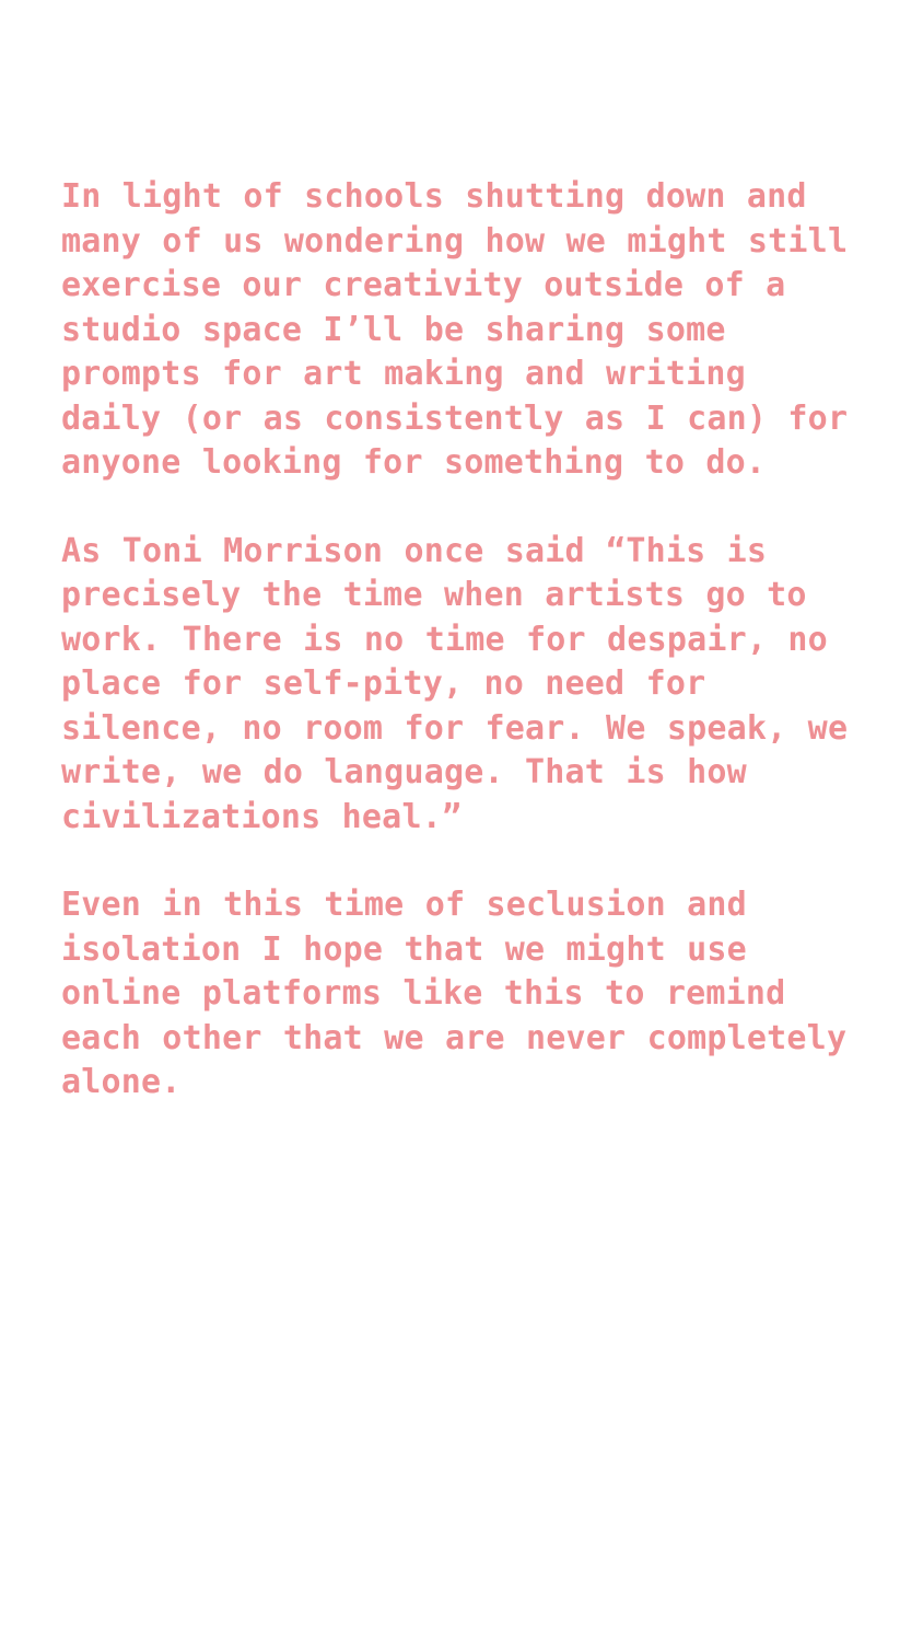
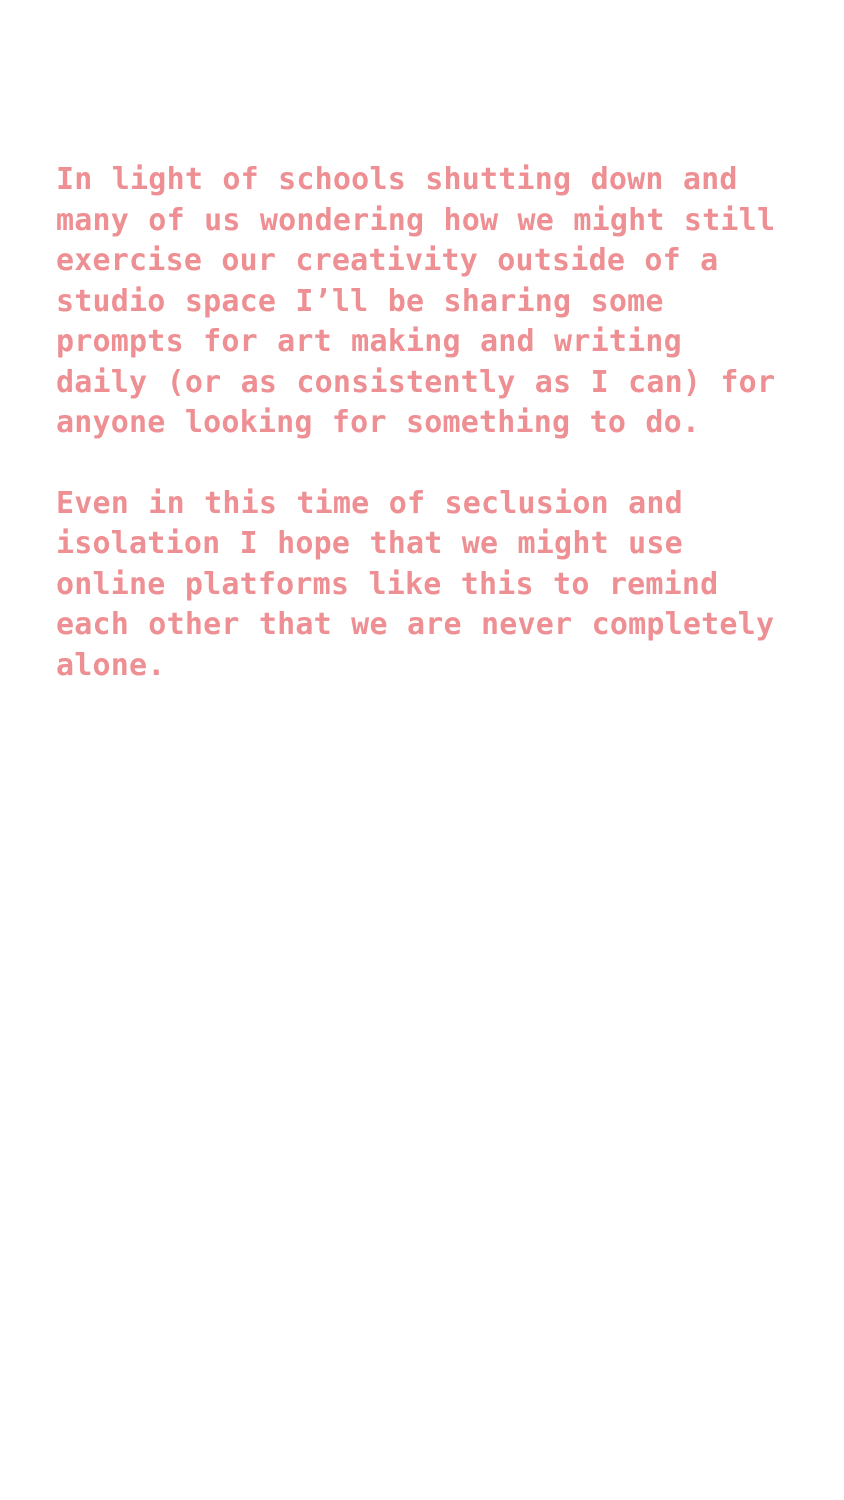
  In light of schools shutting down and many of us wondering how we might still exercise our creativity outside of a studio space I’ll be sharing some prompts for art making and writing daily (or as consistently as I can) for anyone looking for something to do.
- As Toni Morrison once said “This is precisely the time when artists go to work. There is no time for despair, no place for self-pity, no need for silence, no room for fear. We speak, we write, we do language. That is how civilizations heal.”
  Even in this time of seclusion and isolation I hope that we might use online platforms like this to remind each other that we are never completely alone.
